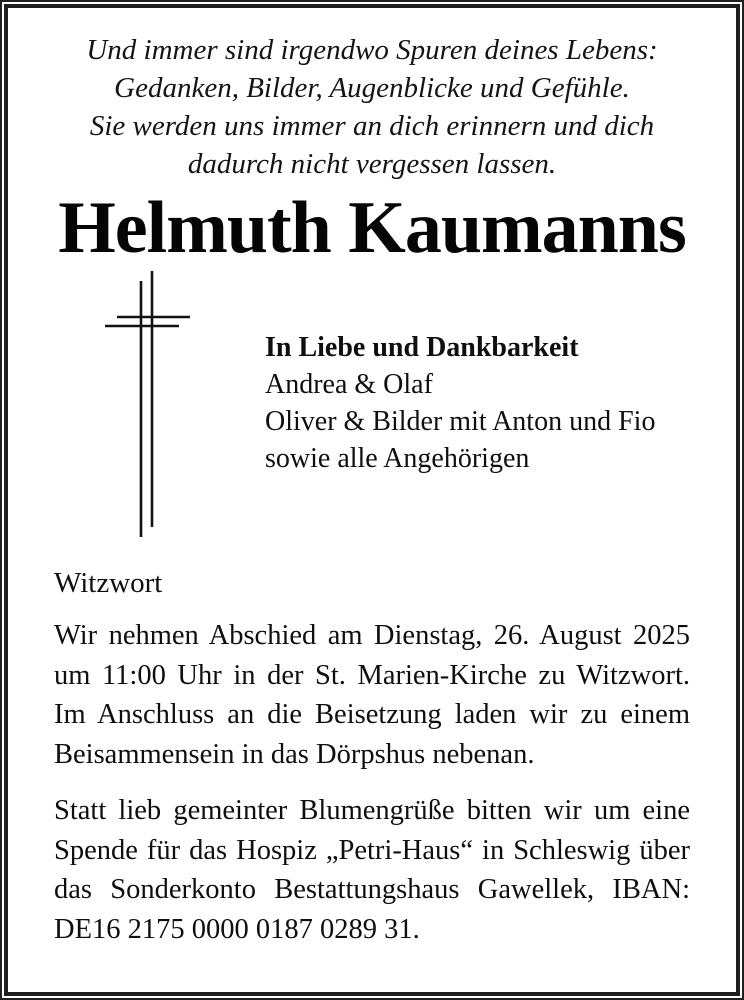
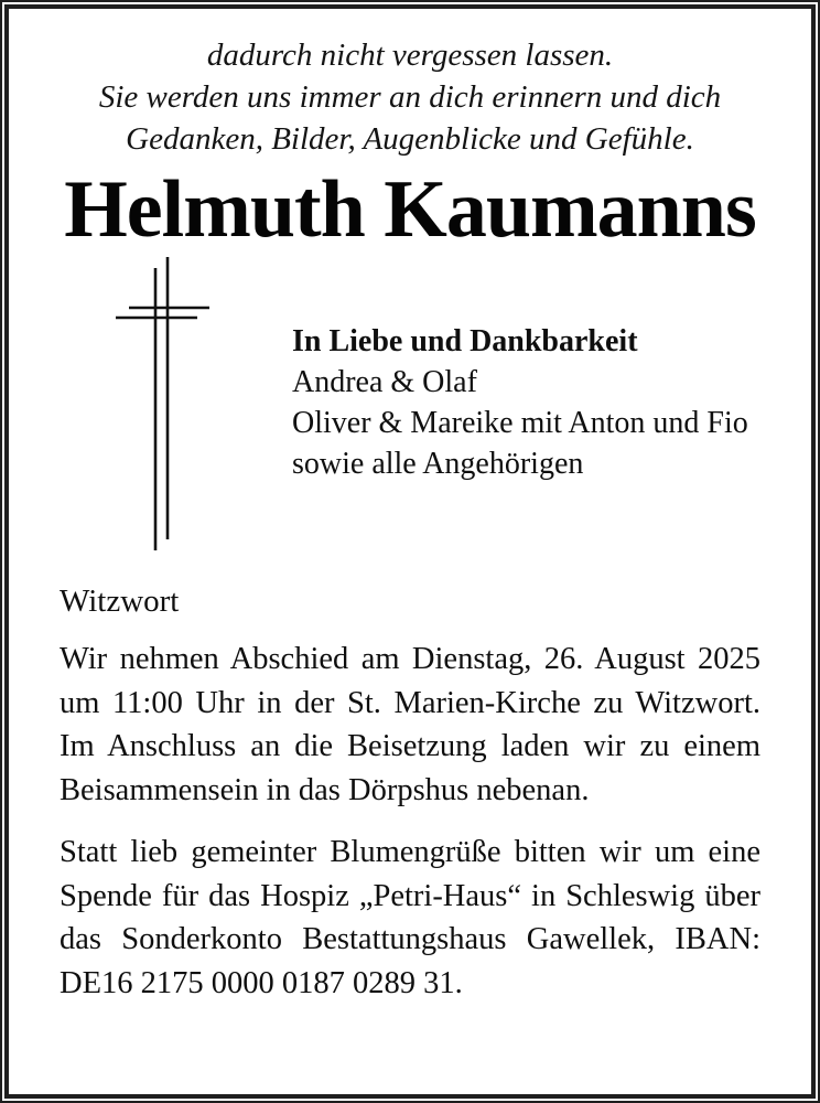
- Und immer sind irgendwo Spuren deines Lebens:
- Gedanken, Bilder, Augenblicke und Gefühle.
+ dadurch nicht vergessen lassen.
  Sie werden uns immer an dich erinnern und dich
- dadurch nicht vergessen lassen.
+ Gedanken, Bilder, Augenblicke und Gefühle.
  Helmuth Kaumanns
  In Liebe und Dankbarkeit
  Andrea & Olaf
- Oliver & Bilder mit Anton und Fio
+ Oliver & Mareike mit Anton und Fio
  sowie alle Angehörigen
  Witzwort
  Wir nehmen Abschied am Dienstag, 26. August 2025 um 11:00 Uhr in der St. Marien-Kirche zu Witzwort. Im Anschluss an die Beisetzung laden wir zu einem Beisammensein in das Dörpshus nebenan.
  Statt lieb gemeinter Blumengrüße bitten wir um eine Spende für das Hospiz „Petri-Haus“ in Schleswig über das Sonderkonto Bestattungshaus Gawellek, IBAN: DE16 2175 0000 0187 0289 31.
